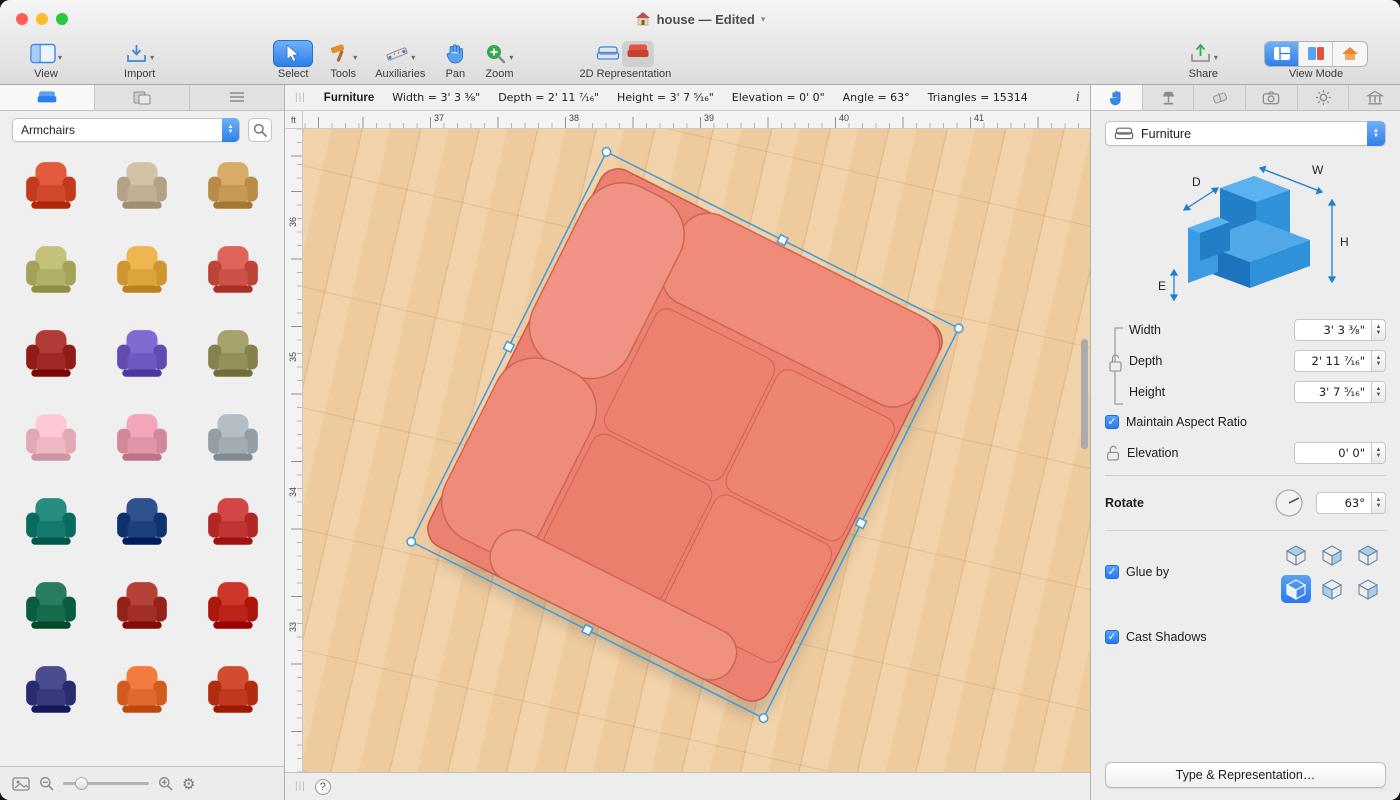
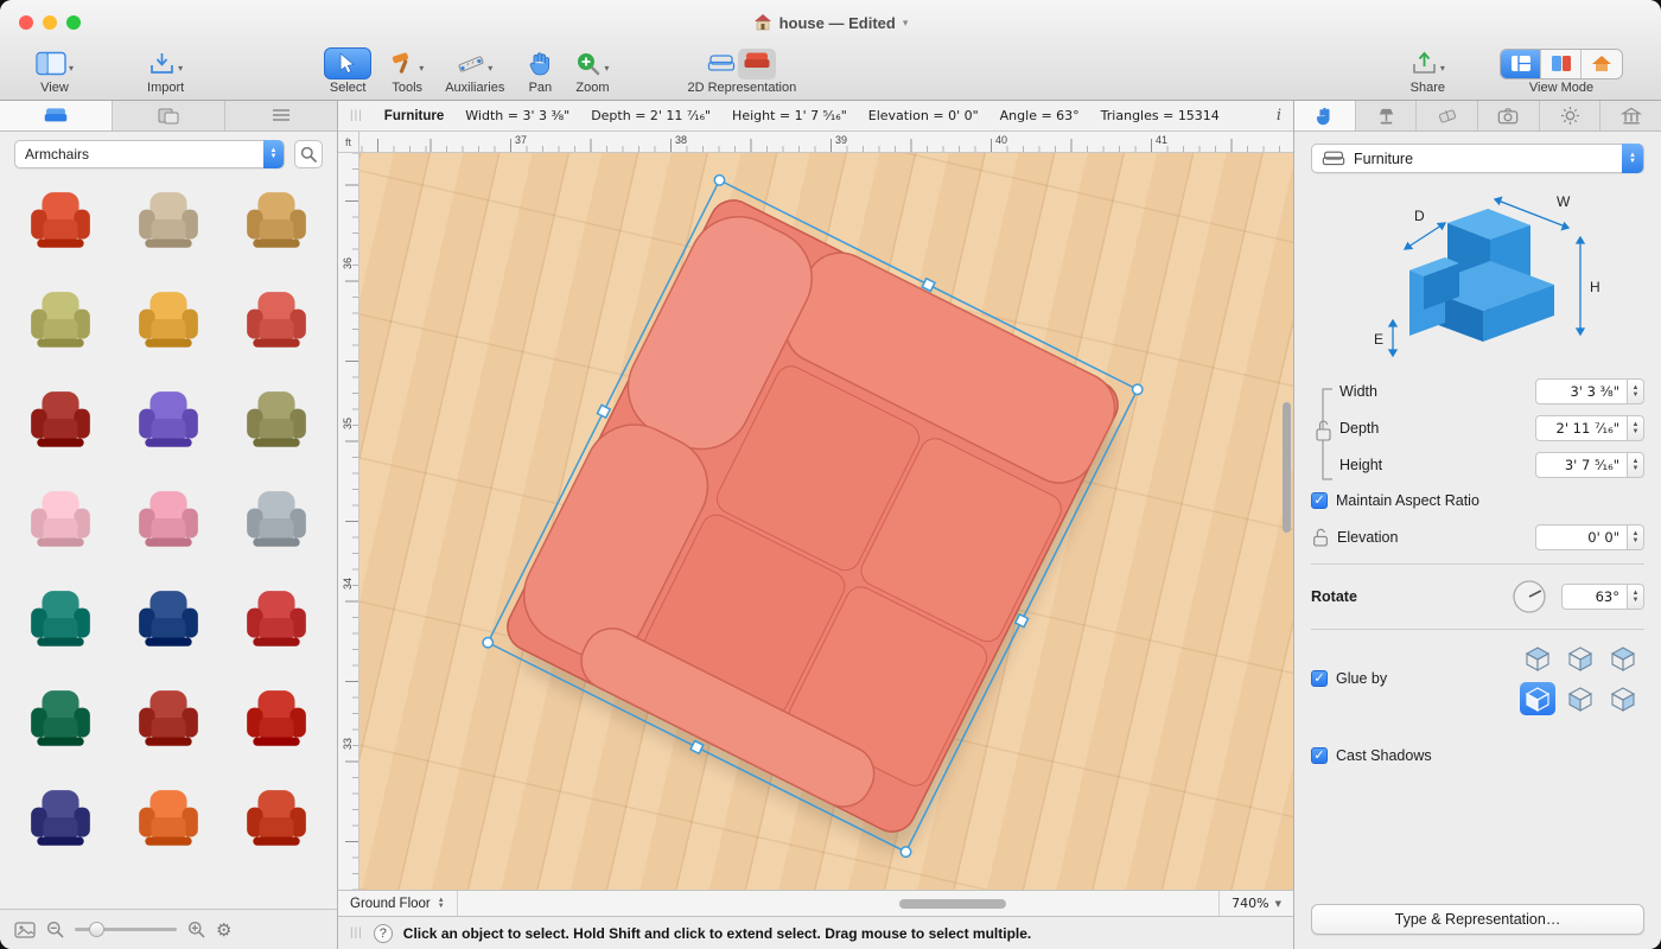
  house — Edited
  ▾
  ▾
  View
  ▾
  Import
  Select
  ▾
  Tools
  ▾
  Auxiliaries
  Pan
  ▾
  Zoom
  2D Representation
  ▾
  Share
  View Mode
  Armchairs
  ⚙
  |||
  Furniture
  Width = 3' 3 ⅜"
  Depth = 2' 11 ⁷⁄₁₆"
- Height = 3' 7 ⁵⁄₁₆"
+ Height = 1' 7 ⁵⁄₁₆"
  Elevation = 0' 0"
  Angle = 63°
  Triangles = 15314
  i
  ft
  37
  38
  39
  40
  41
+ Ground Floor
+ 740%
+ ▼
  |||
  ?
+ Click an object to select. Hold Shift and click to extend select. Drag mouse to select multiple.
  Furniture
  D
  W
  H
  E
  Width
  3' 3 ⅜"
  Depth
  2' 11 ⁷⁄₁₆"
  Height
  3' 7 ⁵⁄₁₆"
  ✓
  Maintain Aspect Ratio
  Elevation
  0' 0"
  Rotate
  63°
  ✓
  Glue by
  ✓
  Cast Shadows
  Type & Representation…
